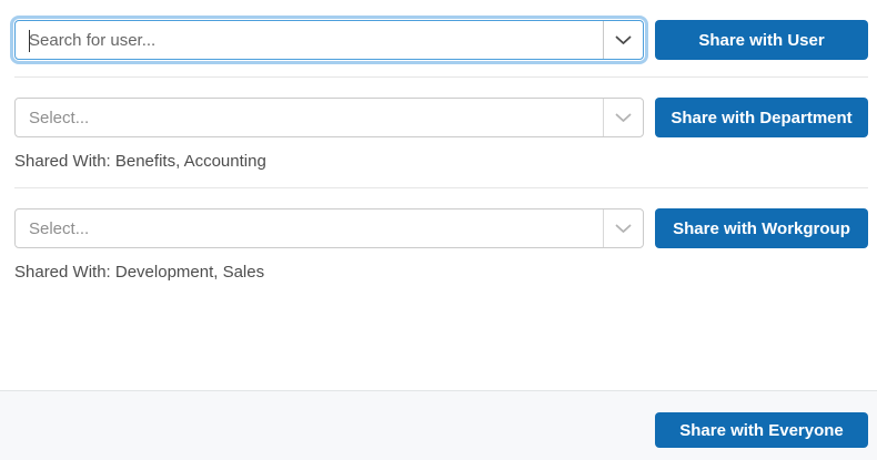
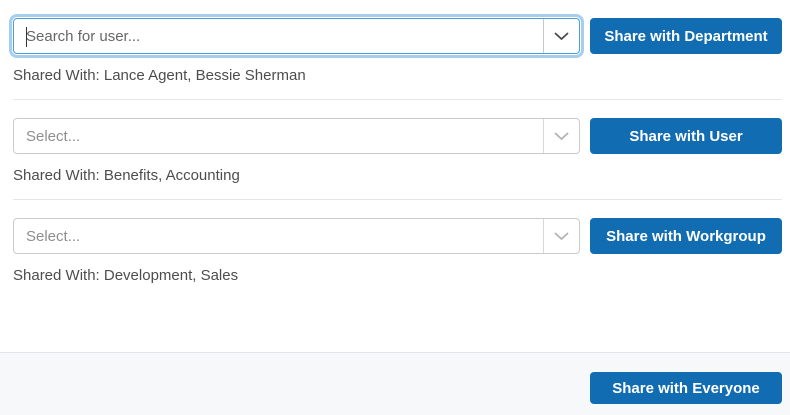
  Search for user...
- Share with User
+ Share with Department
+ Shared With: Lance Agent, Bessie Sherman
  Select...
- Share with Department
+ Share with User
  Shared With: Benefits, Accounting
  Select...
  Share with Workgroup
  Shared With: Development, Sales
  Share with Everyone
